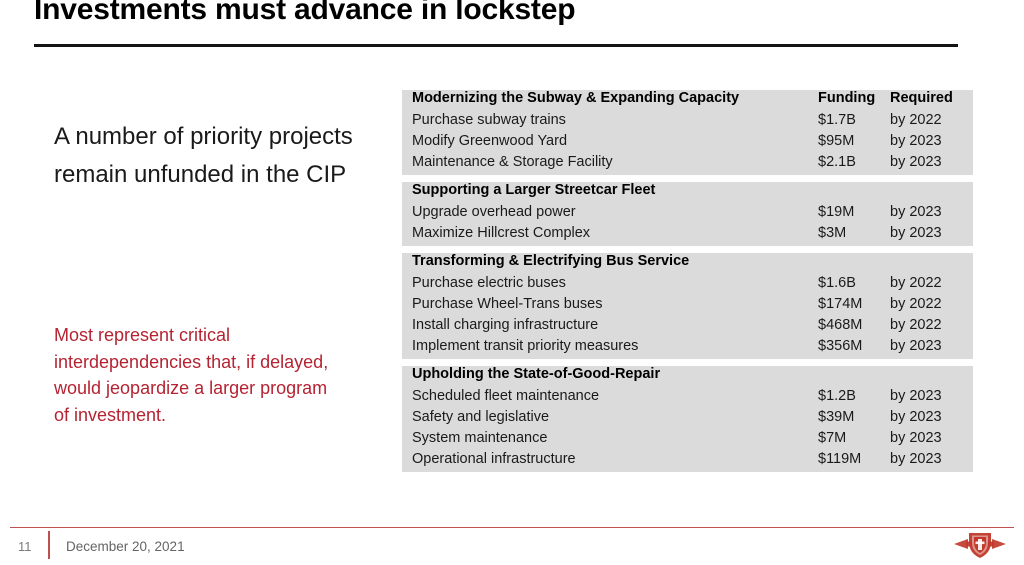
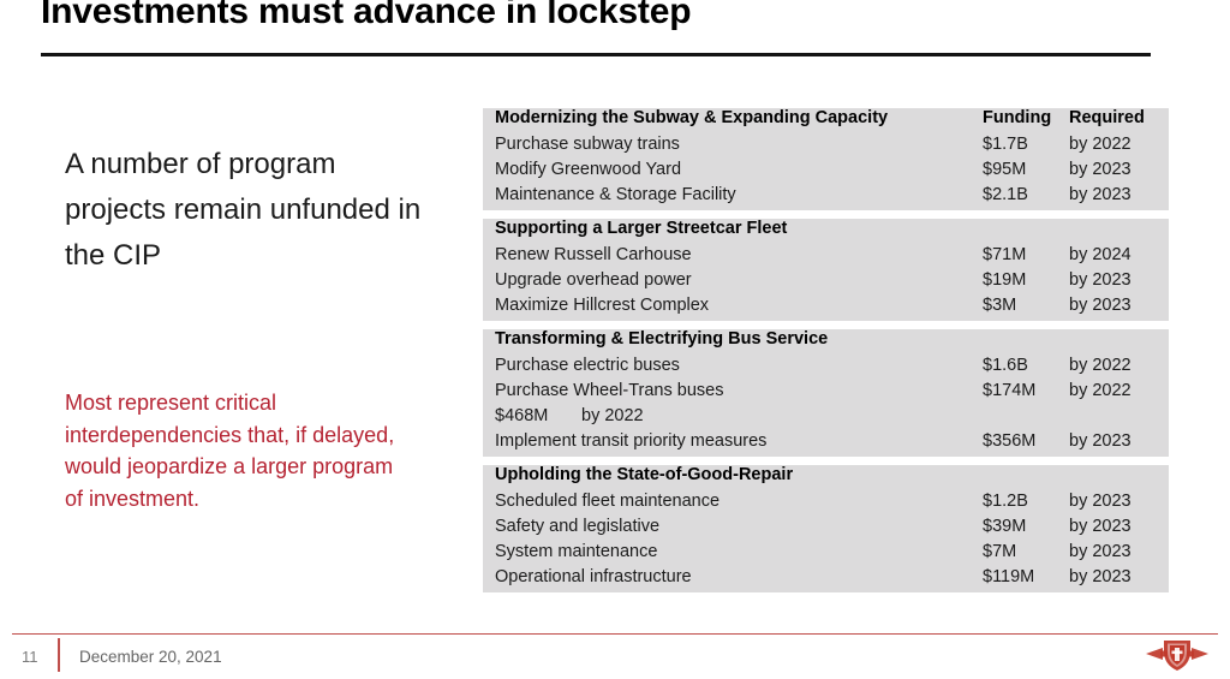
  Investments must advance in lockstep
- A number of priority projects remain unfunded in the CIP
+ A number of program projects remain unfunded in the CIP
  Most represent critical interdependencies that, if delayed, would jeopardize a larger program of investment.
  Modernizing the Subway & Expanding Capacity
  Funding
  Required
  Purchase subway trains
  $1.7B
  by 2022
  Modify Greenwood Yard
  $95M
  by 2023
  Maintenance & Storage Facility
  $2.1B
  by 2023
  Supporting a Larger Streetcar Fleet
+ Renew Russell Carhouse
+ $71M
+ by 2024
  Upgrade overhead power
  $19M
  by 2023
  Maximize Hillcrest Complex
  $3M
  by 2023
  Transforming & Electrifying Bus Service
  Purchase electric buses
  $1.6B
  by 2022
  Purchase Wheel-Trans buses
  $174M
  by 2022
- Install charging infrastructure
  $468M
  by 2022
  Implement transit priority measures
  $356M
  by 2023
  Upholding the State-of-Good-Repair
  Scheduled fleet maintenance
  $1.2B
  by 2023
  Safety and legislative
  $39M
  by 2023
  System maintenance
  $7M
  by 2023
  Operational infrastructure
  $119M
  by 2023
  11
  December 20, 2021
